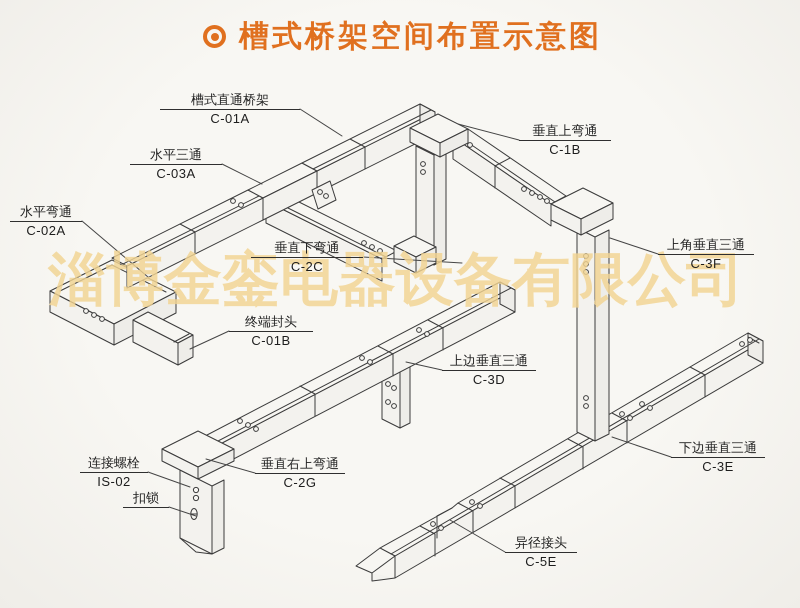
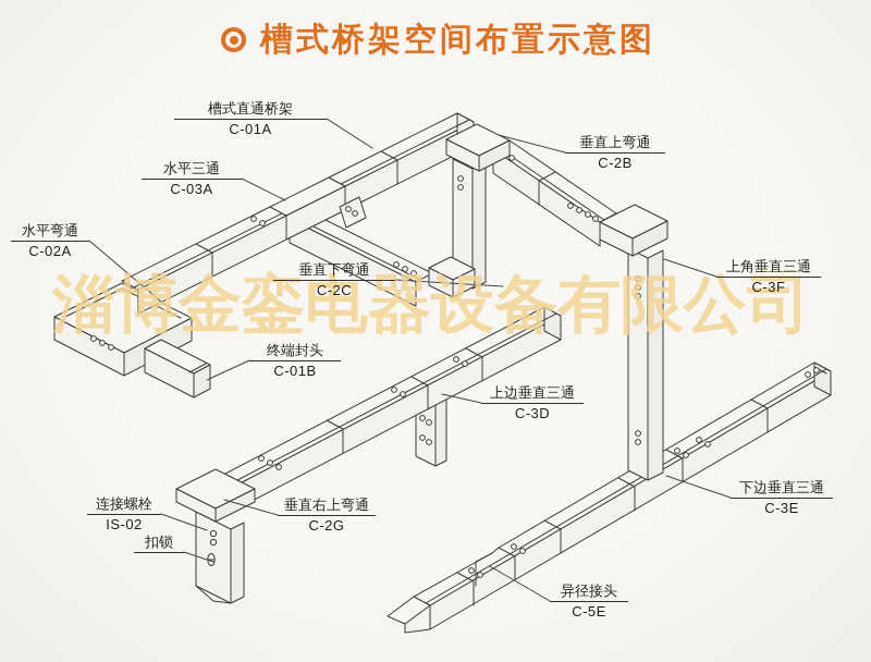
  槽式桥架空间布置示意图
  淄博金銮电器设备有限公司
  槽式直通桥架
  C-01A
  水平三通
  C-03A
  水平弯通
  C-02A
  垂直上弯通
- C-1B
+ C-2B
  垂直下弯通
  C-2C
  终端封头
  C-01B
  上角垂直三通
  C-3F
  上边垂直三通
  C-3D
  下边垂直三通
  C-3E
  异径接头
  C-5E
  连接螺栓
  IS-02
  扣锁
  垂直右上弯通
  C-2G
